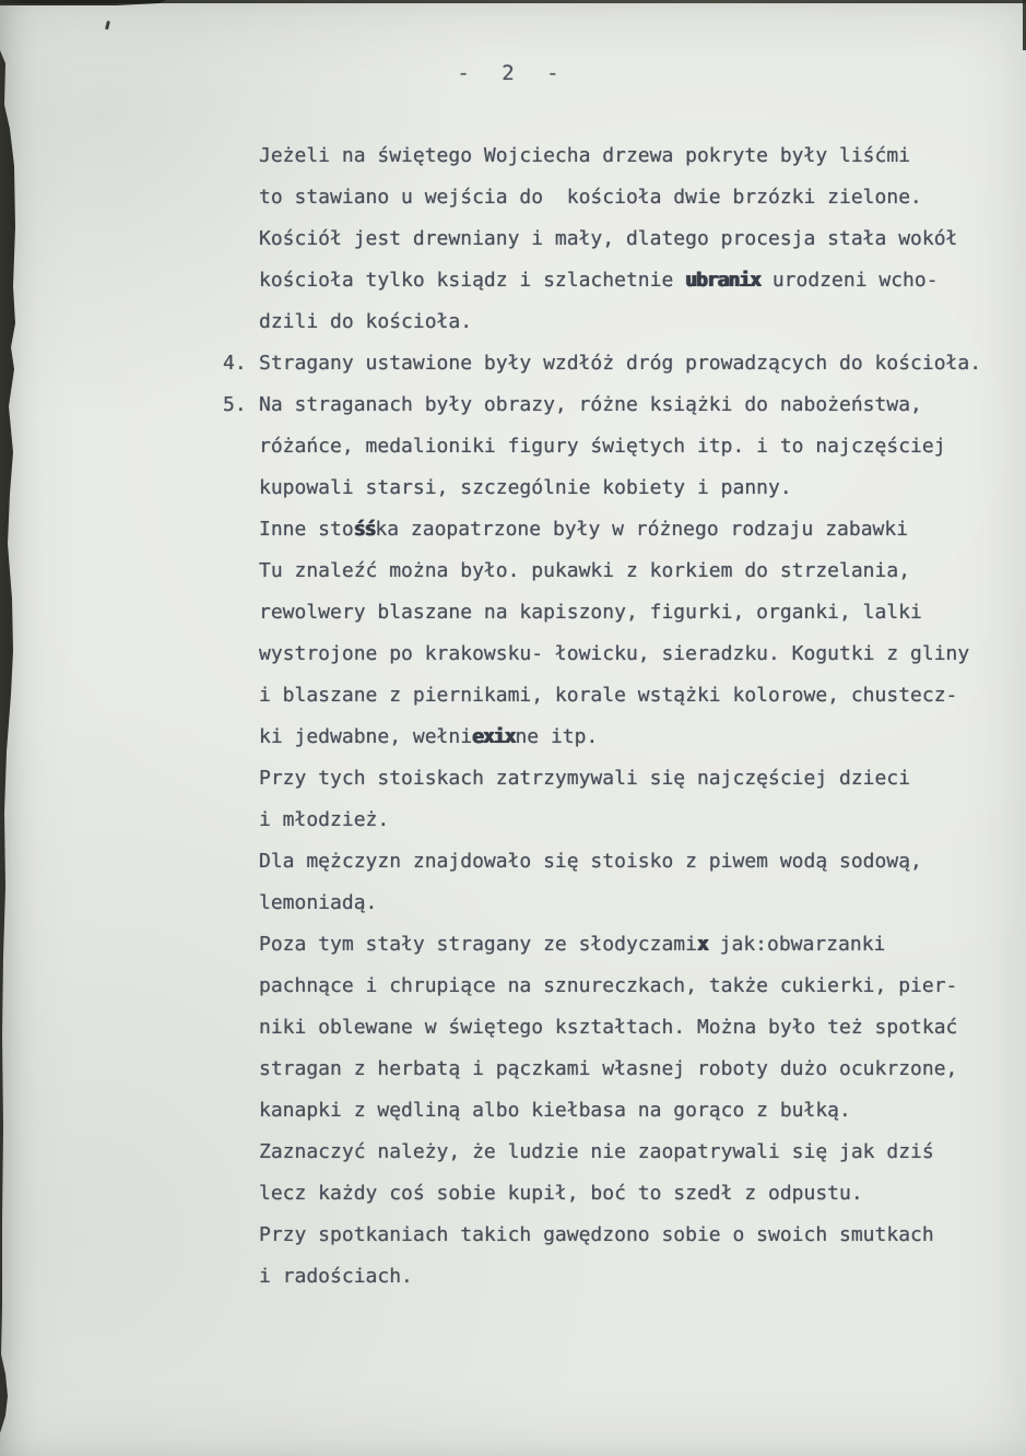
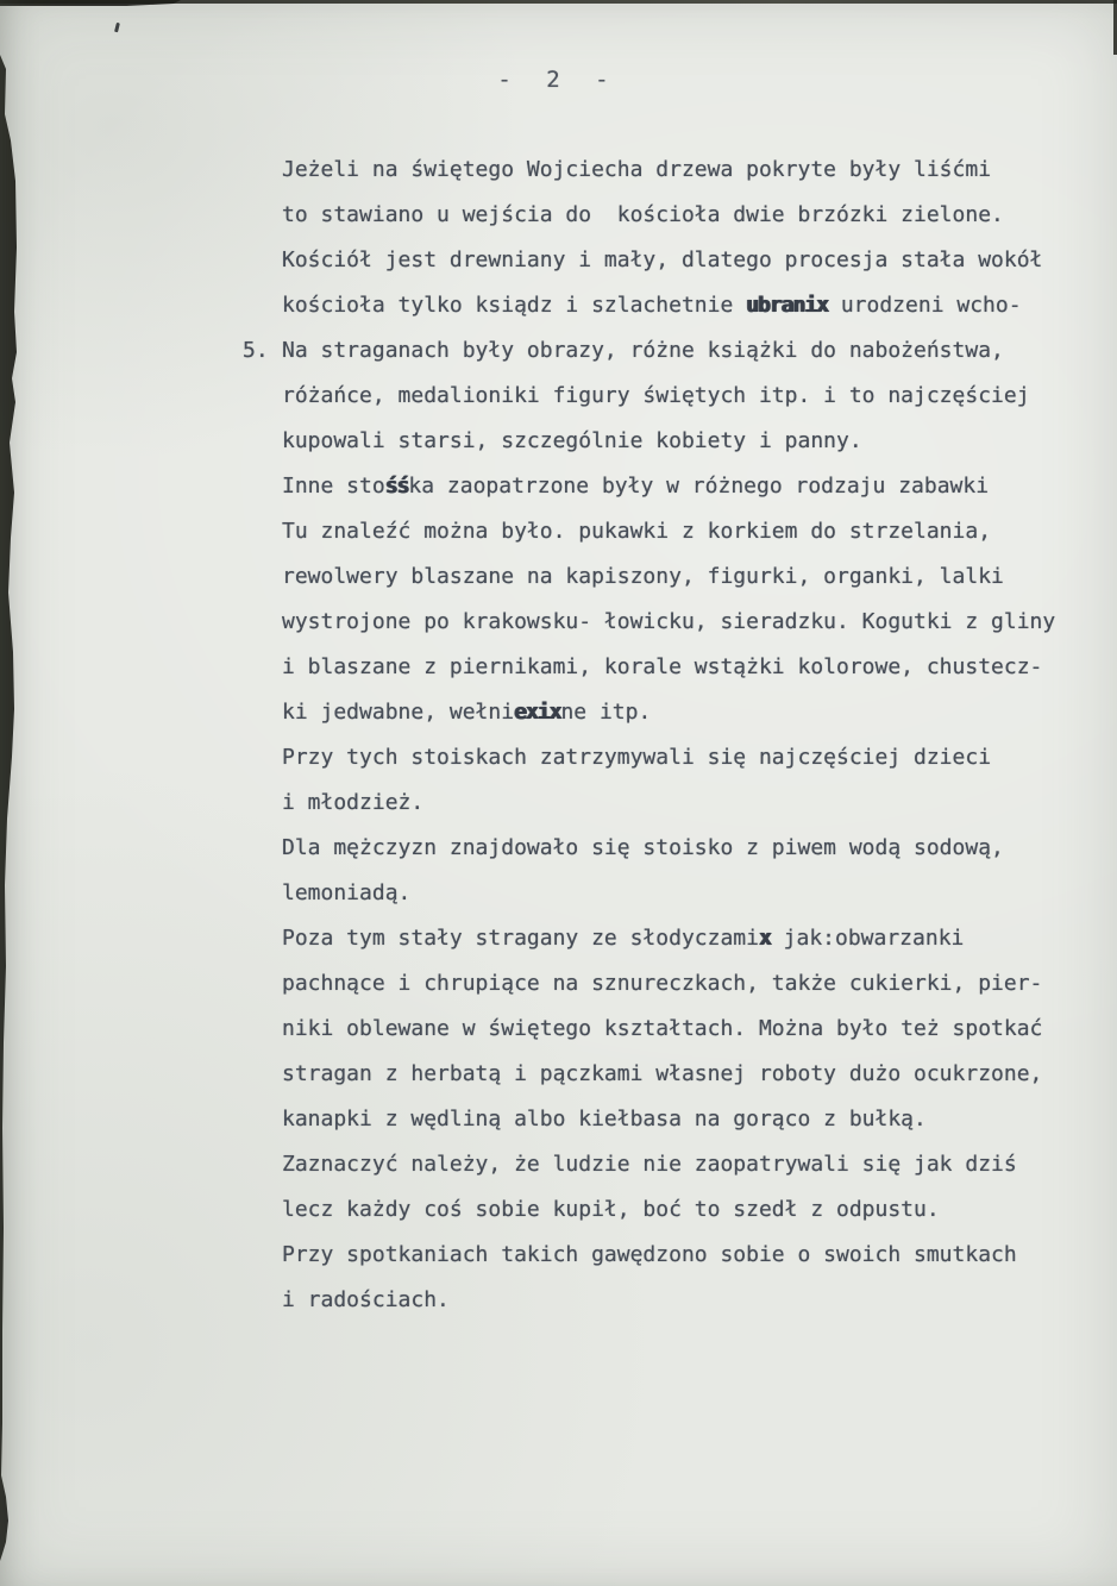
  - 2 -
  Jeżeli na świętego Wojciecha drzewa pokryte były liśćmi
  to stawiano u wejścia do kościoła dwie brzózki zielone.
  Kościół jest drewniany i mały, dlatego procesja stała wokół
  kościoła tylko ksiądz i szlachetnie ubranix urodzeni wcho-
- dzili do kościoła.
- 4.
- Stragany ustawione były wzdłóż dróg prowadzących do kościoła.
  5.
  Na straganach były obrazy, różne książki do nabożeństwa,
  różańce, medalioniki figury świętych itp. i to najczęściej
  kupowali starsi, szczególnie kobiety i panny.
  Inne stośśka zaopatrzone były w różnego rodzaju zabawki
  Tu znaleźć można było. pukawki z korkiem do strzelania,
  rewolwery blaszane na kapiszony, figurki, organki, lalki
  wystrojone po krakowsku- łowicku, sieradzku. Kogutki z gliny
  i blaszane z piernikami, korale wstążki kolorowe, chustecz-
  ki jedwabne, wełniexixne itp.
  Przy tych stoiskach zatrzymywali się najczęściej dzieci
  i młodzież.
  Dla mężczyzn znajdowało się stoisko z piwem wodą sodową,
  lemoniadą.
  Poza tym stały stragany ze słodyczamix jak:obwarzanki
  pachnące i chrupiące na sznureczkach, także cukierki, pier-
  niki oblewane w świętego kształtach. Można było też spotkać
  stragan z herbatą i pączkami własnej roboty dużo ocukrzone,
  kanapki z wędliną albo kiełbasa na gorąco z bułką.
  Zaznaczyć należy, że ludzie nie zaopatrywali się jak dziś
  lecz każdy coś sobie kupił, boć to szedł z odpustu.
  Przy spotkaniach takich gawędzono sobie o swoich smutkach
  i radościach.
